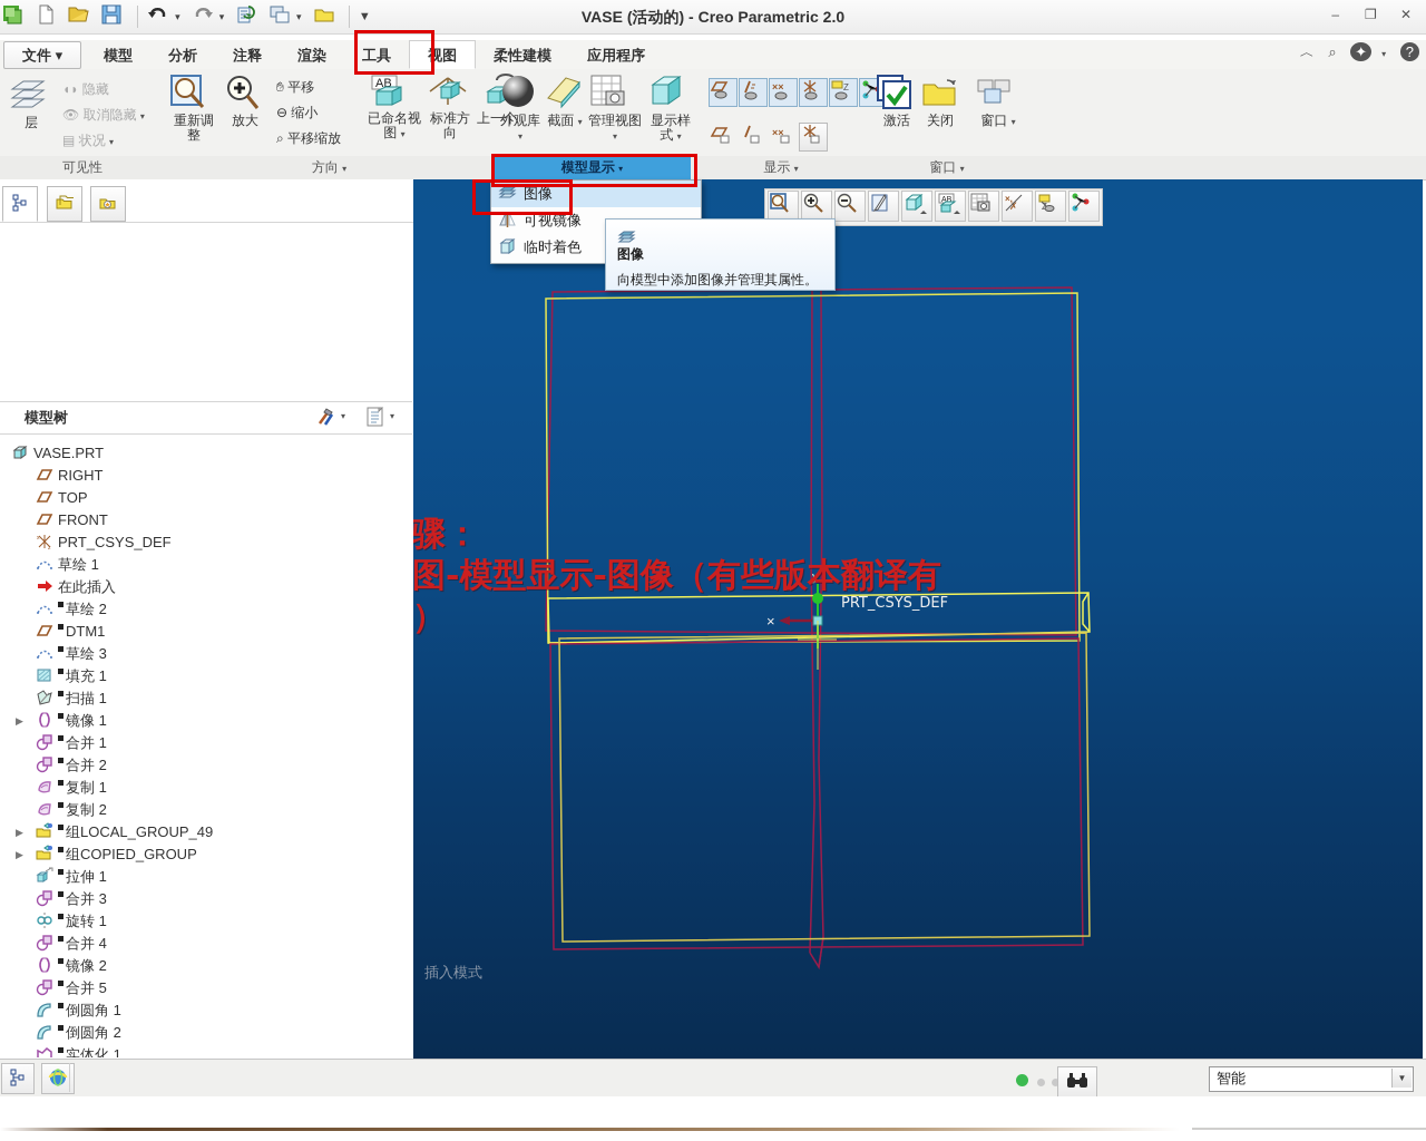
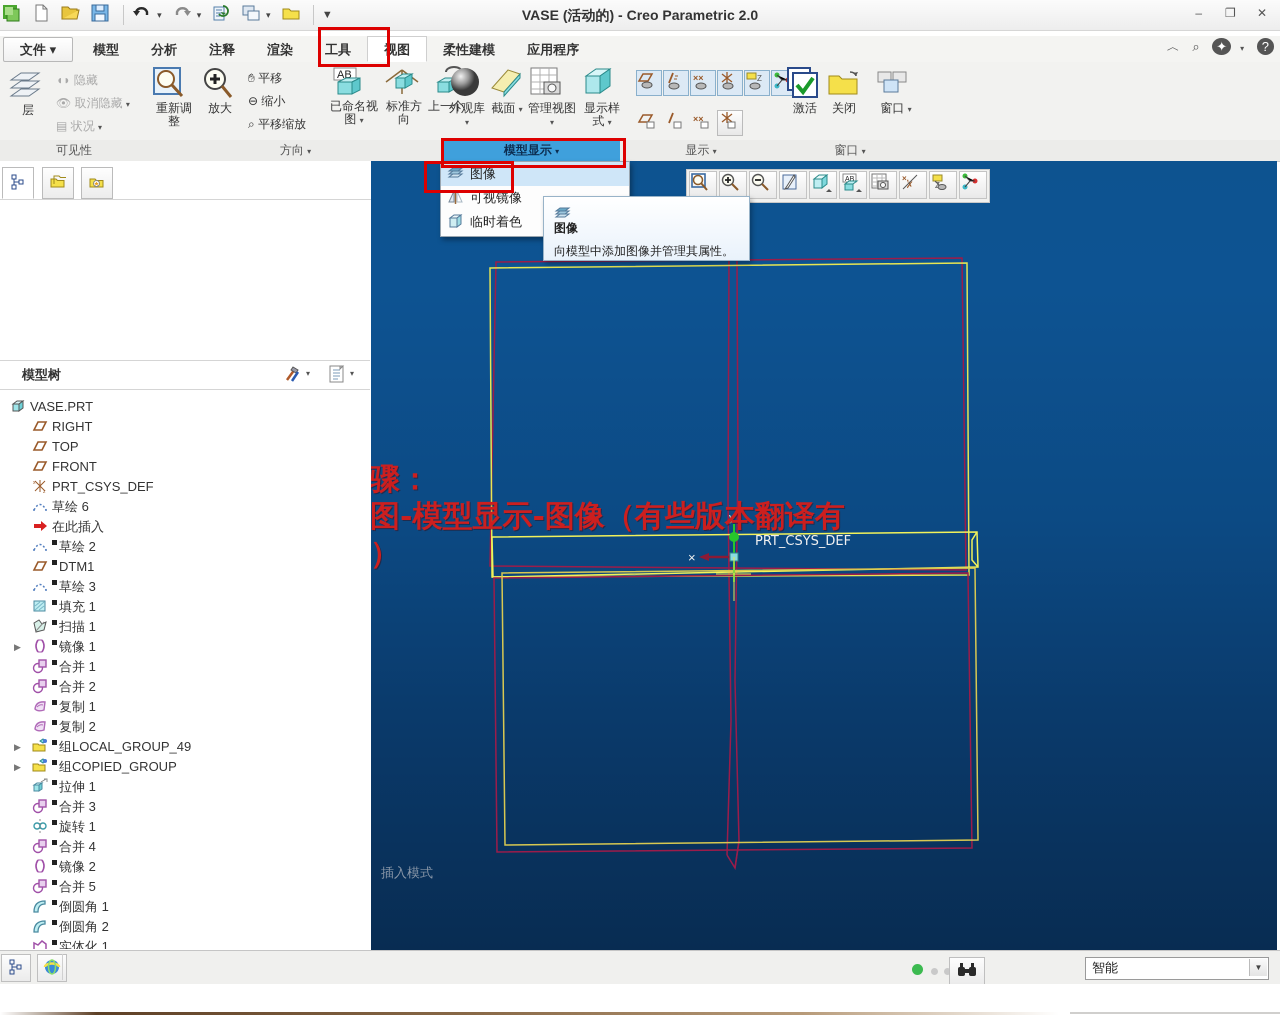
  ▾ ▾ ▾ ▼
  VASE (活动的) - Creo Parametric 2.0
  – ❐ ✕
  文件 ▾ 模型 分析 注释 渲染 工具 视图 柔性建模 应用程序
  ︿ ⌕ ✦ ▾ ?
  层
  ◖◗ 隐藏
  👁︎ 取消隐藏 ▾
  ▤ 状况 ▾
  重新调整
  放大
  ✋︎ 平移
  ⊖ 缩小
  ⌕ 平移缩放
  AB
  已命名视图 ▾
  标准方向
  上一个
  外观库 ▾
  截面 ▾
  管理视图 ▾
  显示样式 ▾
  ××
  Z
  ××
  激活
  关闭
  窗口 ▾
  可见性
  方向 ▾
  模型显示 ▾
  显示 ▾
  窗口 ▾
  模型树
  ▾
  ▾
  VASE.PRT
  RIGHT
  TOP
  FRONT
  PRT_CSYS_DEF
- 草绘 1
+ 草绘 6
  在此插入
  草绘 2
  DTM1
  草绘 3
  填充 1
  扫描 1
  ▶
  镜像 1
  合并 1
  合并 2
  复制 1
  复制 2
  ▶
  组LOCAL_GROUP_49
  ▶
  组COPIED_GROUP
  拉伸 1
  合并 3
  旋转 1
  合并 4
  镜像 2
  合并 5
  倒圆角 1
  倒圆角 2
  实体化 1
  y
  ×
  PRT_CSYS_DEF
  图-模型显示-图像（有些版本翻译有
  插入模式
  ×,
  ✗
  Z
  图像
  可视镜像
  临时着色
  图像
  向模型中添加图像并管理其属性。
  智能
  ▼
